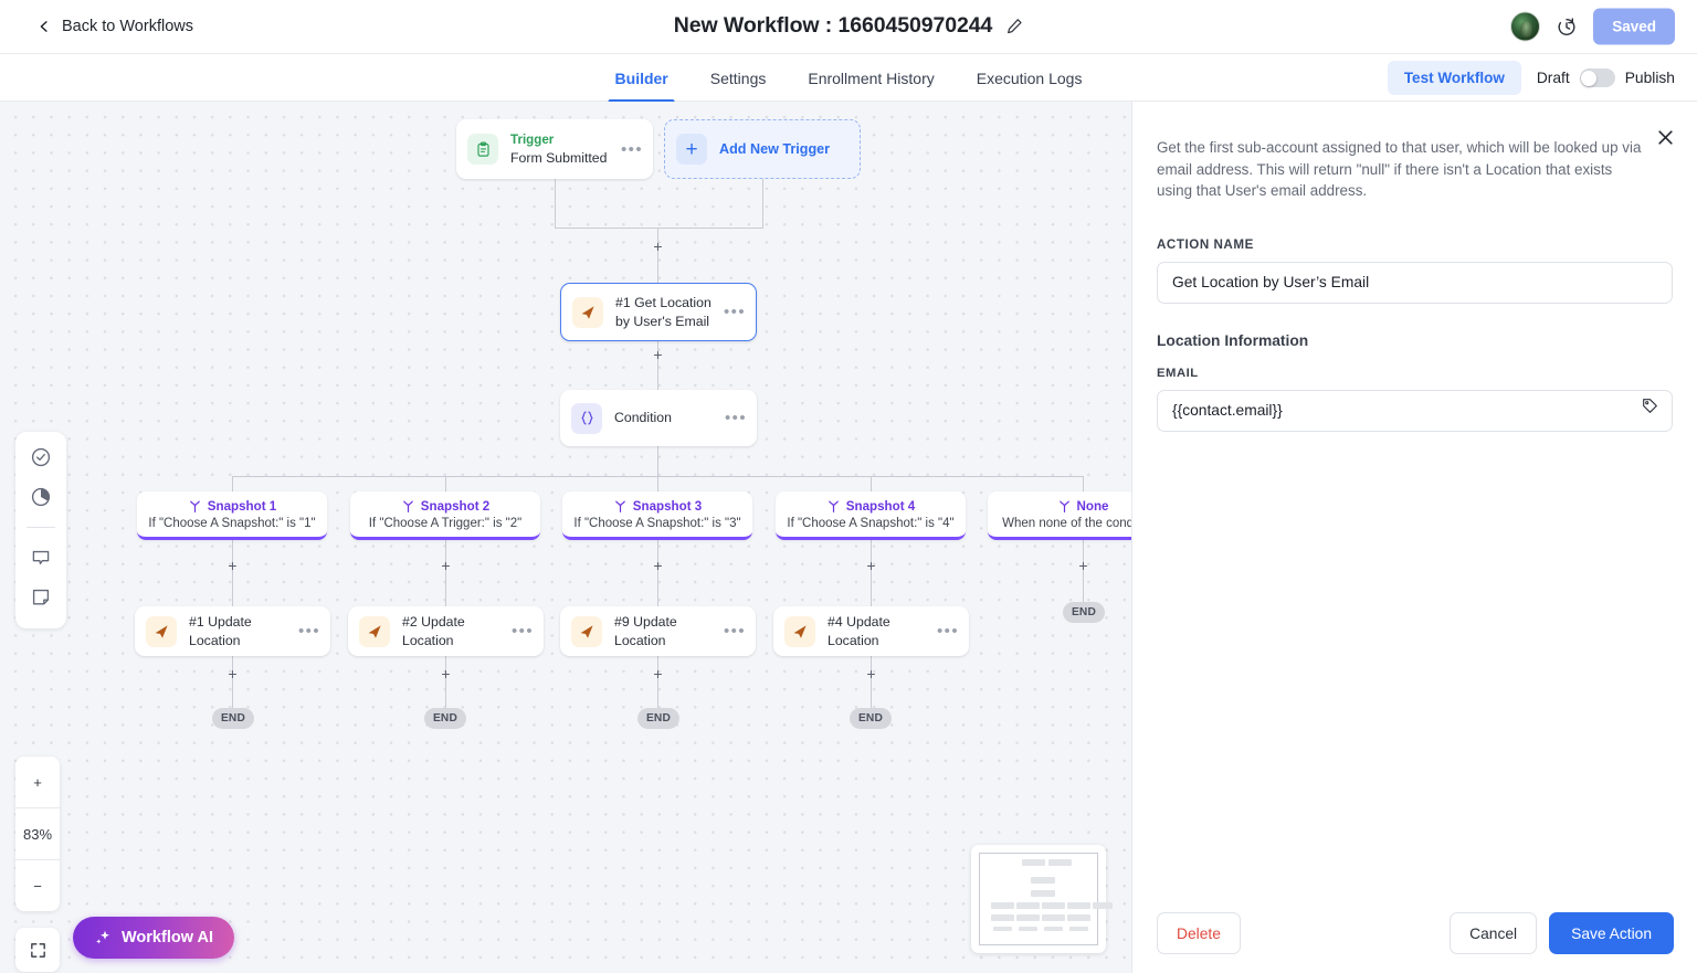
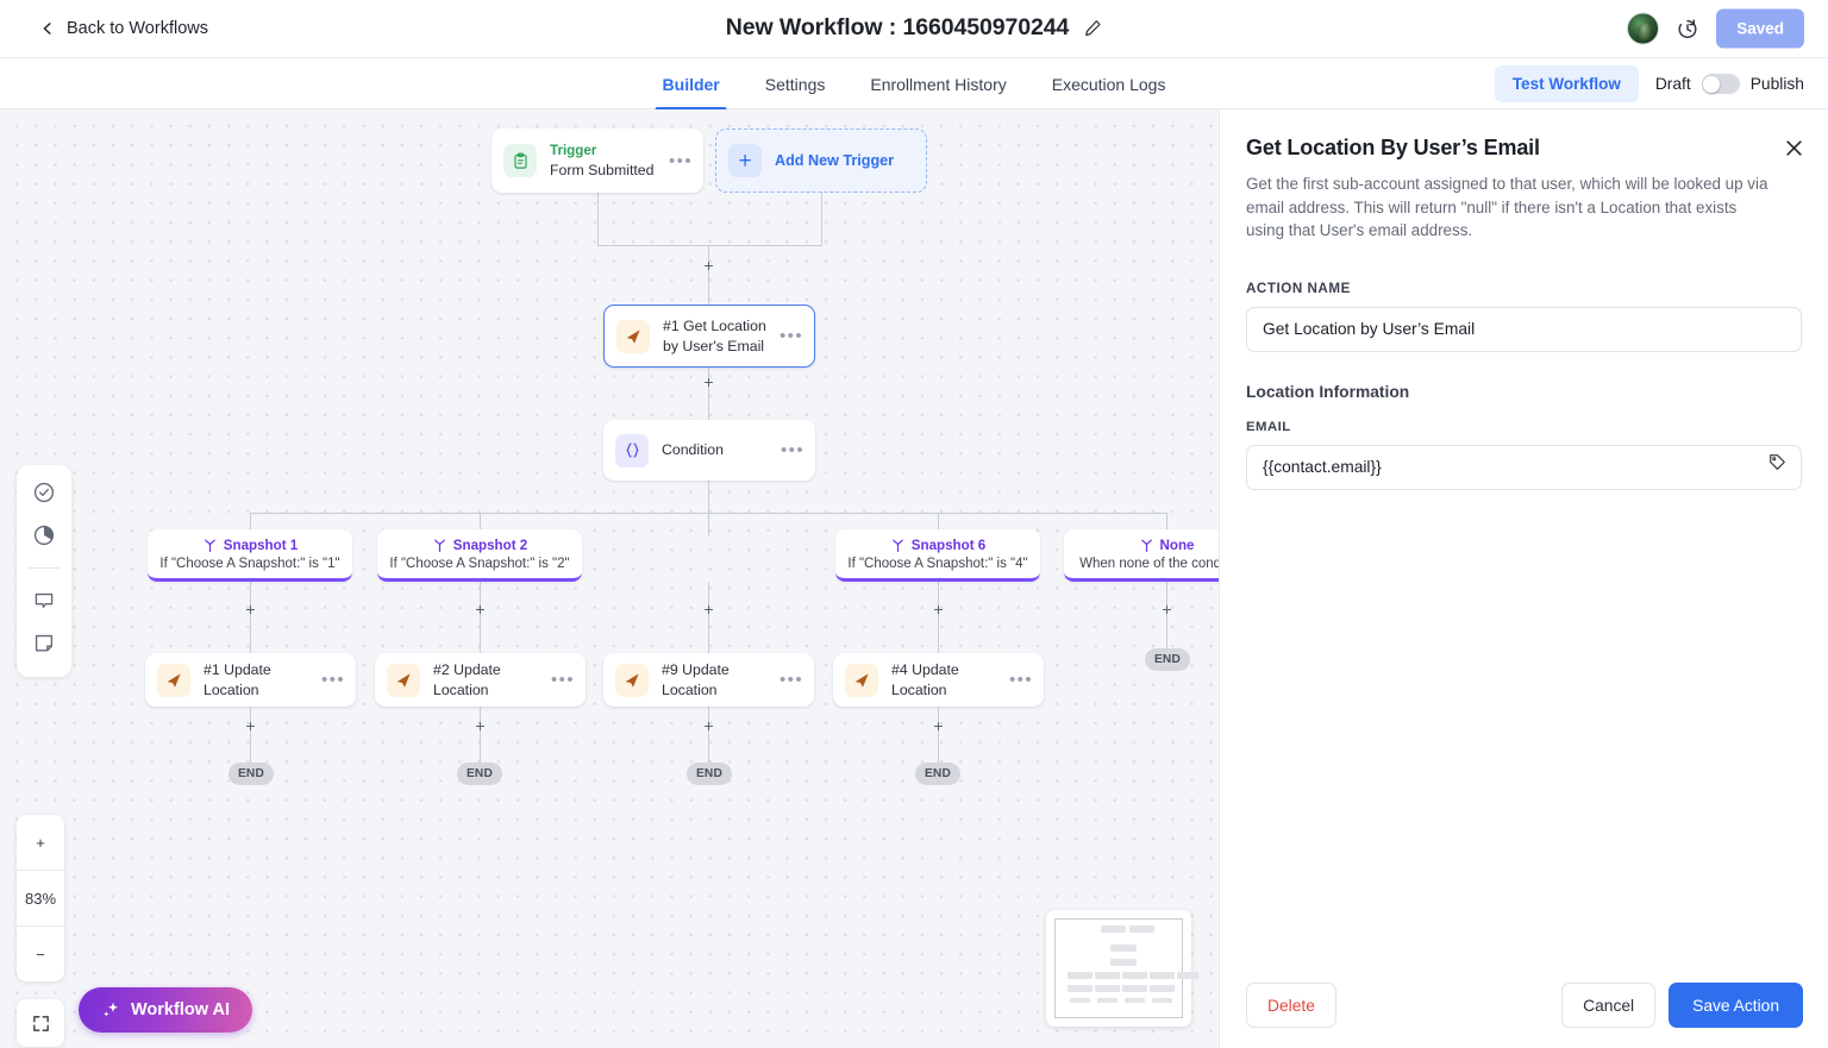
  Back to Workflows
  New Workflow : 1660450970244
  Saved
  Builder
  Settings
  Enrollment History
  Execution Logs
  Test Workflow
  Draft
  Publish
  Trigger
  Form Submitted
  •••
  +
  Add New Trigger
  +
  #1 Get Location by User's Email
  •••
  +
  Condition
  •••
  Snapshot 1
  If "Choose A Snapshot:" is "1"
  Snapshot 2
- If "Choose A Trigger:" is "2"
+ If "Choose A Snapshot:" is "2"
- Snapshot 3
- If "Choose A Snapshot:" is "3"
- Snapshot 4
+ Snapshot 6
  If "Choose A Snapshot:" is "4"
  None
  When none of the cond
  +
  +
  +
  +
  +
  #1 Update Location
  •••
  #2 Update Location
  •••
  #9 Update Location
  •••
  #4 Update Location
  •••
  +
  +
  +
  +
  END
  END
  END
  END
  END
  +
  83%
  −
  Workflow AI
+ Get Location By User’s Email
  Get the first sub-account assigned to that user, which will be looked up via email address. This will return "null" if there isn't a Location that exists using that User's email address.
  ACTION NAME
  Get Location by User’s Email
  Location Information
  EMAIL
  {{contact.email}}
  Delete
  Cancel
  Save Action
